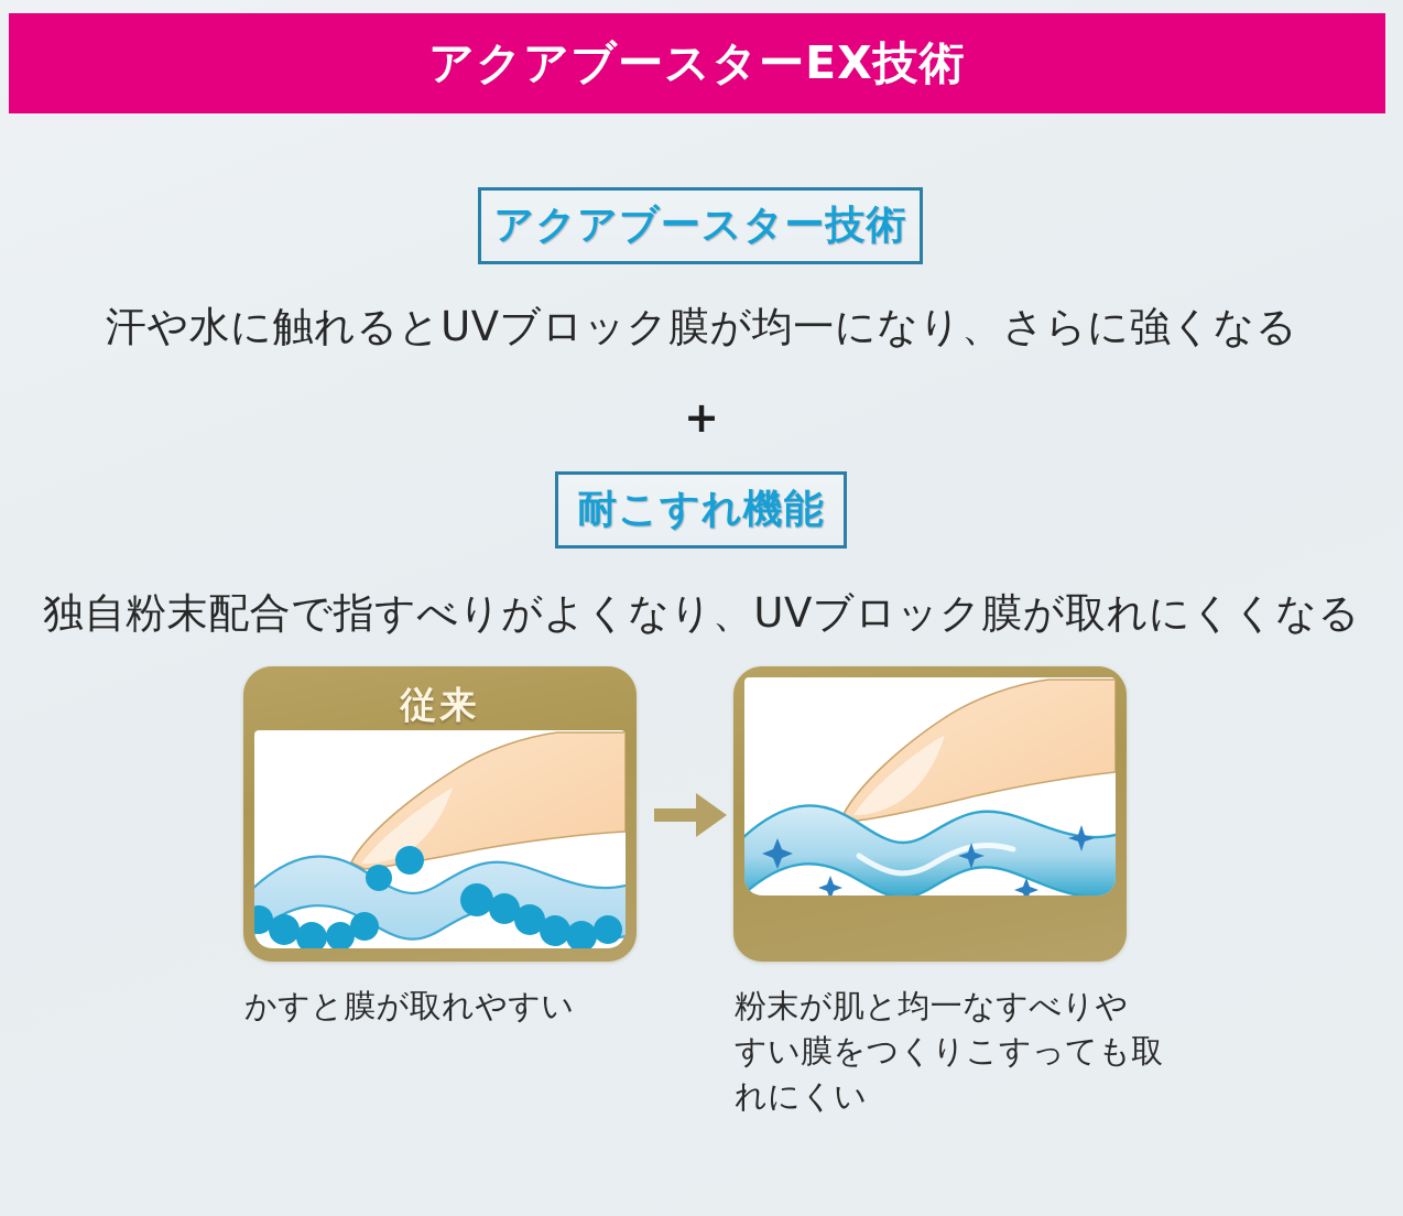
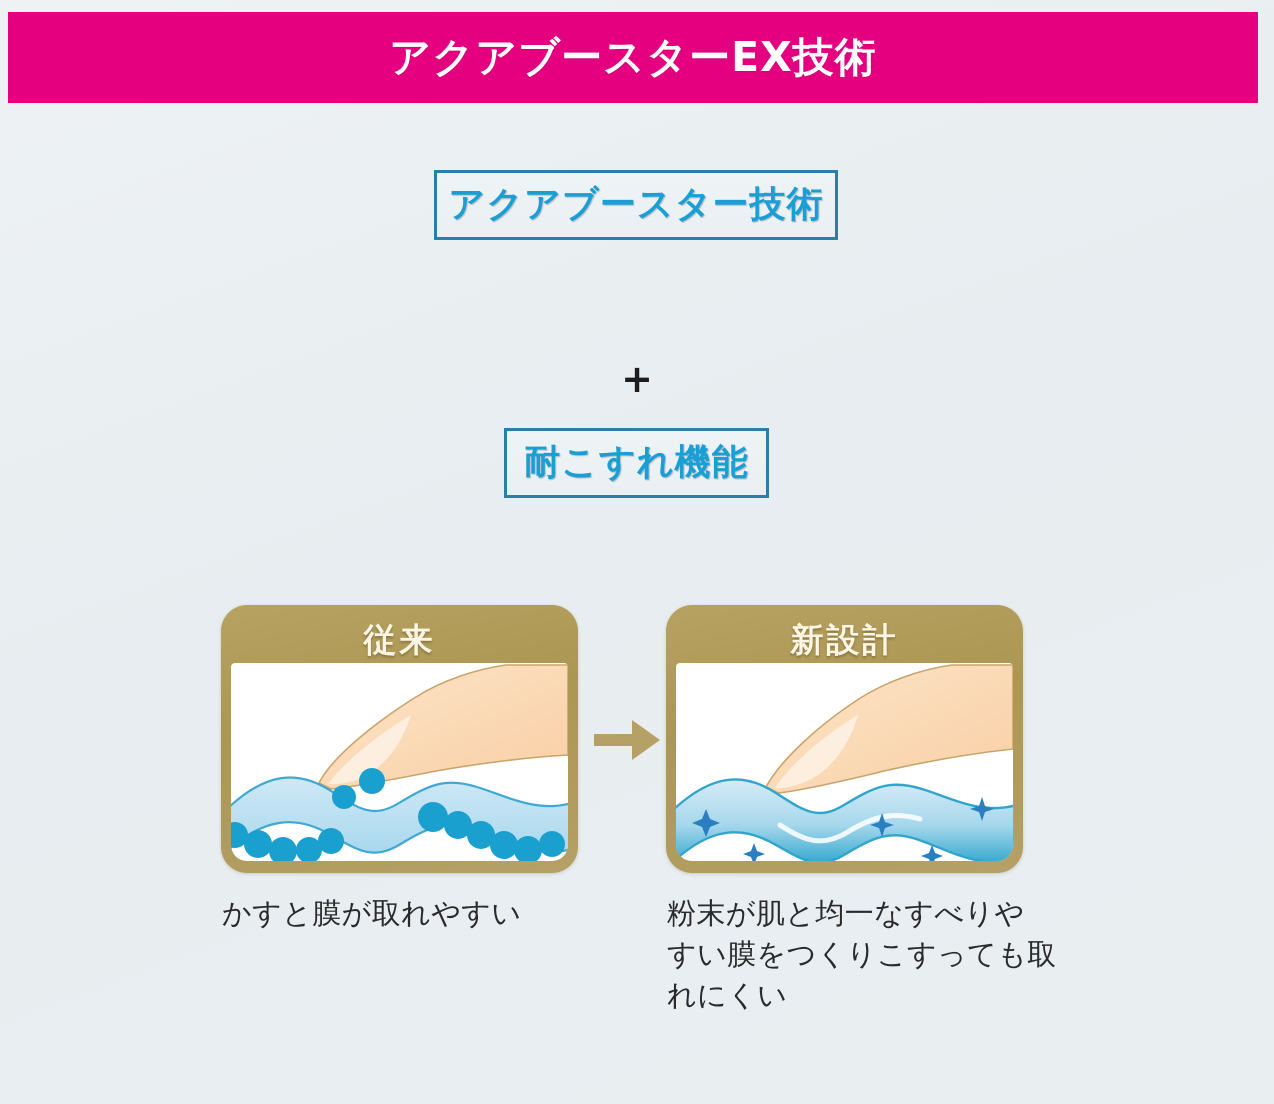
  アクアブースターEX技術
  アクアブースター技術
- 汗や水に触れるとUVブロック膜が均一になり、さらに強くなる
  +
  耐こすれ機能
- 独自粉末配合で指すべりがよくなり、UVブロック膜が取れにくくなる
  従来
+ 新設計
  かすと膜が取れやすい
  粉末が肌と均一なすべりや
  すい膜をつくりこすっても取
  れにくい
